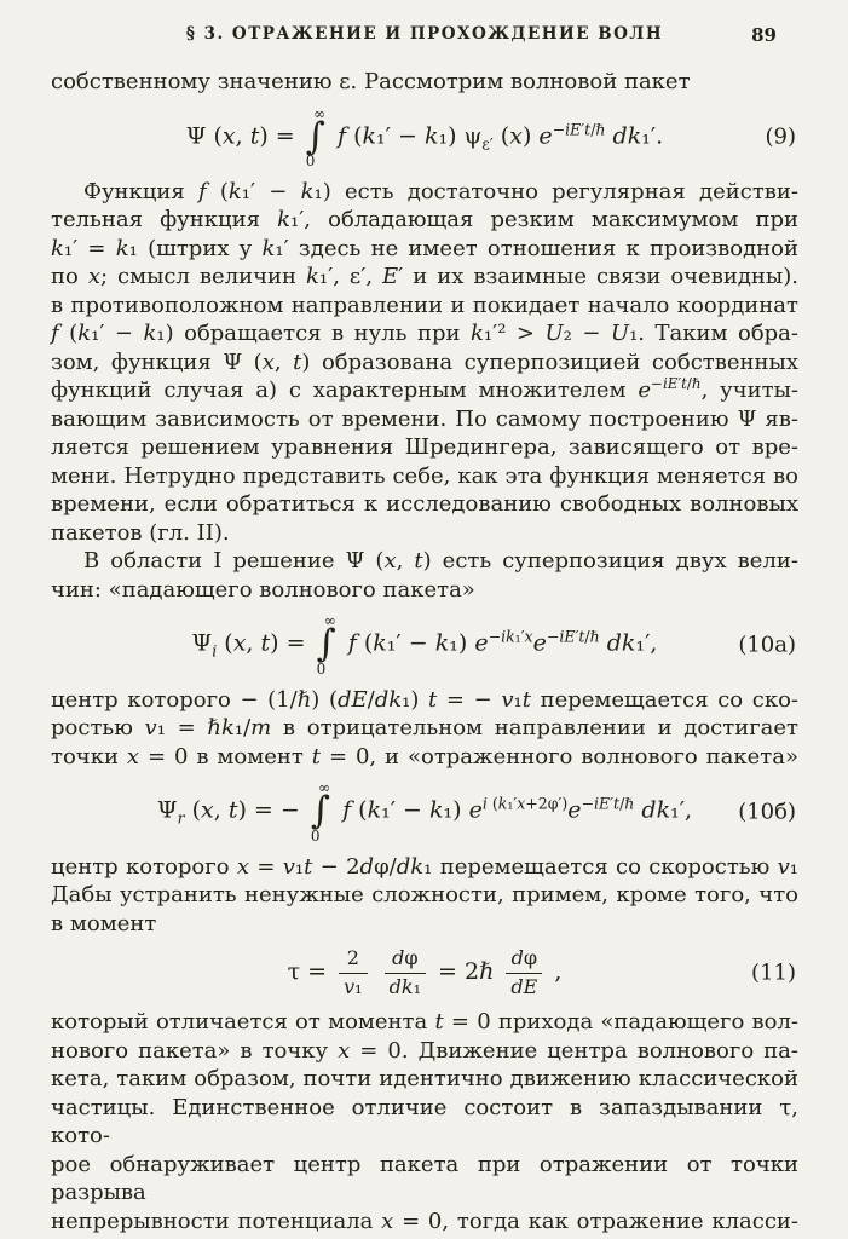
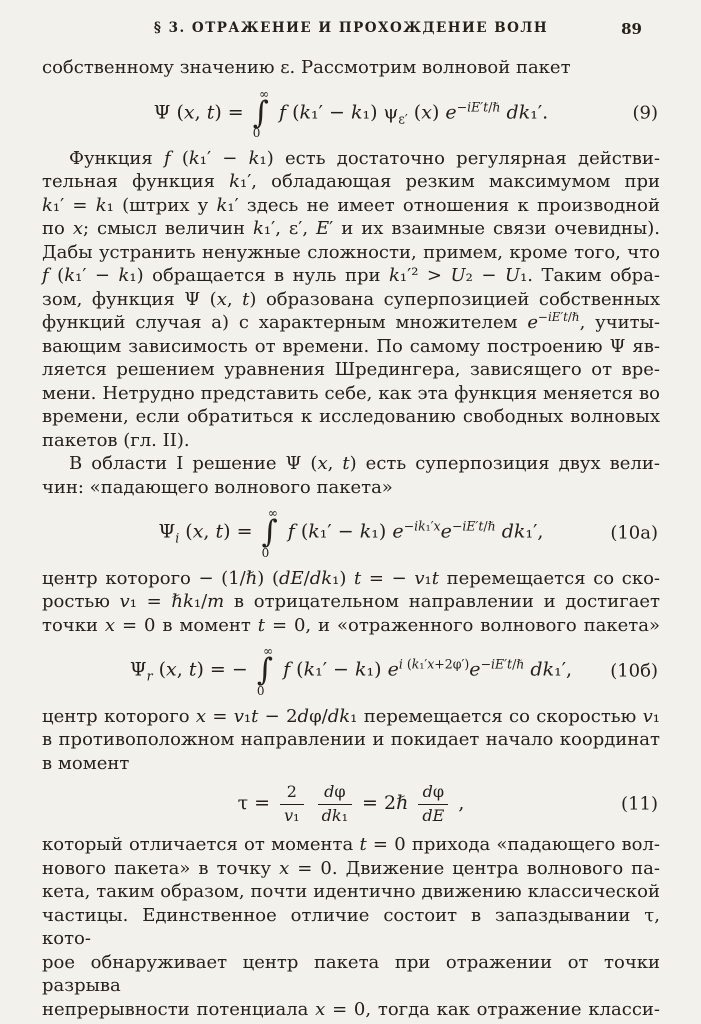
  § 3. ОТРАЖЕНИЕ И ПРОХОЖДЕНИЕ ВОЛН
  89
  собственному значению ε. Рассмотрим волновой пакет
  Ψ (x, t) =
  ∞
  ∫
  0
  f (k₁′ − k₁) ψε′ (x) e−iE′t/ℏ dk₁′.
  (9)
  Функция f (k₁′ − k₁) есть достаточно регулярная действи-
  тельная функция k₁′, обладающая резким максимумом при
  k₁′ = k₁ (штрих у k₁′ здесь не имеет отношения к производной
  по x; смысл величин k₁′, ε′, E′ и их взаимные связи очевидны).
- в противоположном направлении и покидает начало координат
+ Дабы устранить ненужные сложности, примем, кроме того, что
  f (k₁′ − k₁) обращается в нуль при k₁′² > U₂ − U₁. Таким обра-
  зом, функция Ψ (x, t) образована суперпозицией собственных
  функций случая а) с характерным множителем e−iE′t/ℏ, учиты-
  вающим зависимость от времени. По самому построению Ψ яв-
  ляется решением уравнения Шредингера, зависящего от вре-
  мени. Нетрудно представить себе, как эта функция меняется во
  времени, если обратиться к исследованию свободных волновых
  пакетов (гл. II).
  В области I решение Ψ (x, t) есть суперпозиция двух вели-
  чин: «падающего волнового пакета»
  Ψi (x, t) =
  ∞
  ∫
  0
  f (k₁′ − k₁) e−ik₁′xe−iE′t/ℏ dk₁′,
  (10а)
  центр которого − (1/ℏ) (dE/dk₁) t = − v₁t перемещается со ско-
  ростью v₁ = ℏk₁/m в отрицательном направлении и достигает
  точки x = 0 в момент t = 0, и «отраженного волнового пакета»
  Ψr (x, t) = −
  ∞
  ∫
  0
  f (k₁′ − k₁) ei (k₁′x+2φ′)e−iE′t/ℏ dk₁′,
  (10б)
  центр которого x = v₁t − 2dφ/dk₁ перемещается со скоростью v₁
- Дабы устранить ненужные сложности, примем, кроме того, что
+ в противоположном направлении и покидает начало координат
  в момент
  τ =
  2
  v₁
  dφ
  dk₁
  = 2ℏ
  dφ
  dE
  ,
  (11)
  который отличается от момента t = 0 прихода «падающего вол-
  нового пакета» в точку x = 0. Движение центра волнового па-
  кета, таким образом, почти идентично движению классической
  частицы. Единственное отличие состоит в запаздывании τ, кото-
  рое обнаруживает центр пакета при отражении от точки разрыва
  непрерывности потенциала x = 0, тогда как отражение класси-
